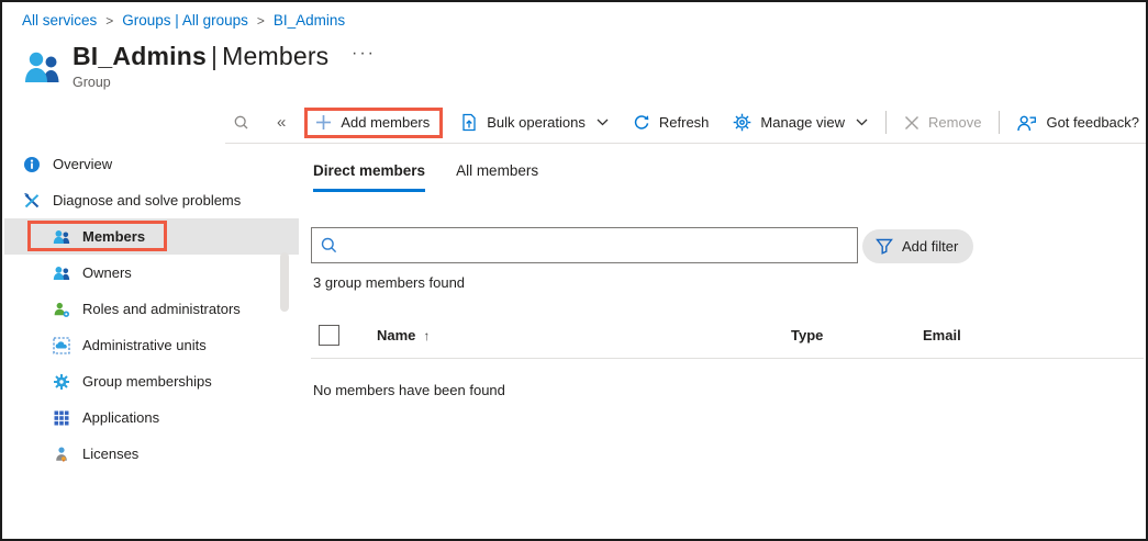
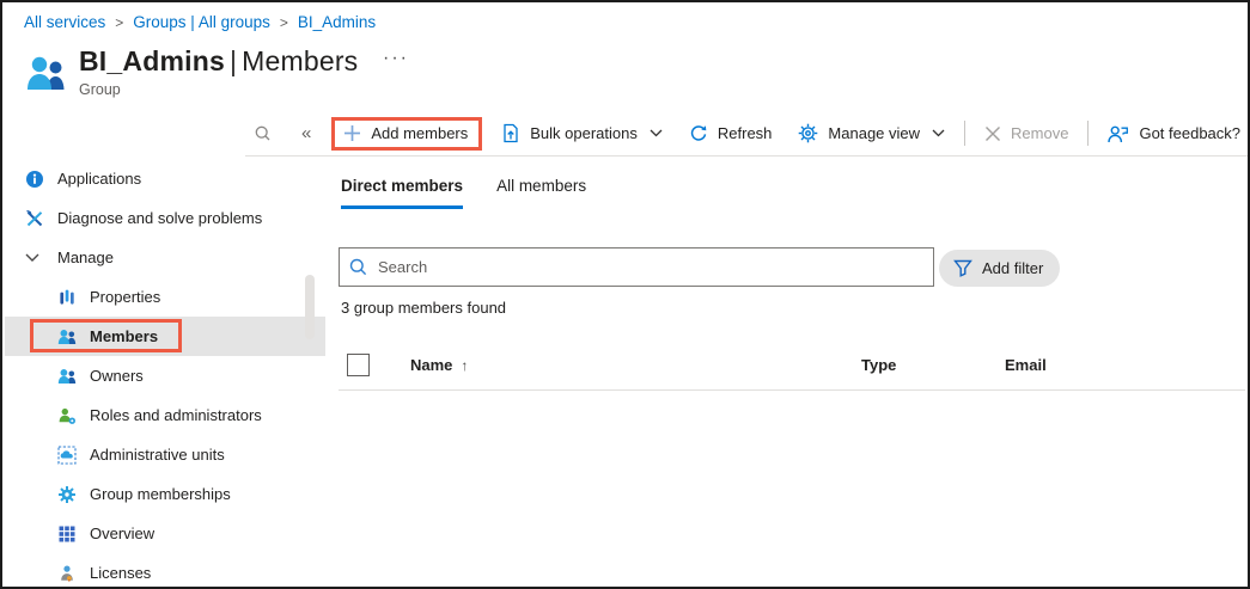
  All services
  >
  Groups | All groups
  >
  BI_Admins
  BI_Admins | Members
  Group
  ···
  «
  Add members
  Bulk operations
  Refresh
  Manage view
  Remove
  Got feedback?
- Overview
+ Applications
  Diagnose and solve problems
+ Manage
+ Properties
  Members
  Owners
  Roles and administrators
  Administrative units
  Group memberships
- Applications
+ Overview
  Licenses
  Direct members
  All members
+ Search
  Add filter
  3 group members found
  Name
  ↑
  Type
  Email
- No members have been found
